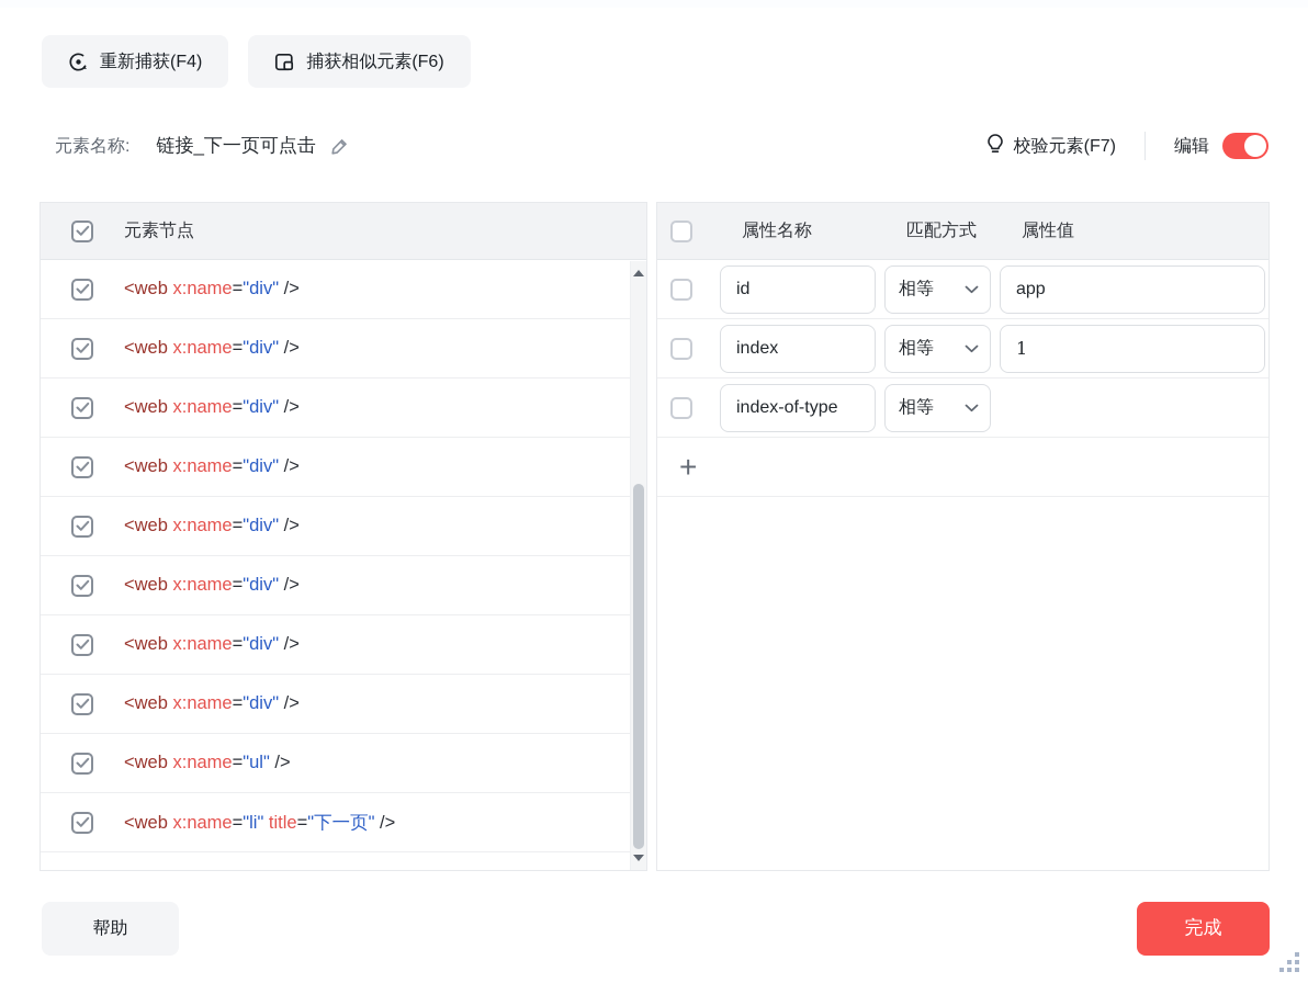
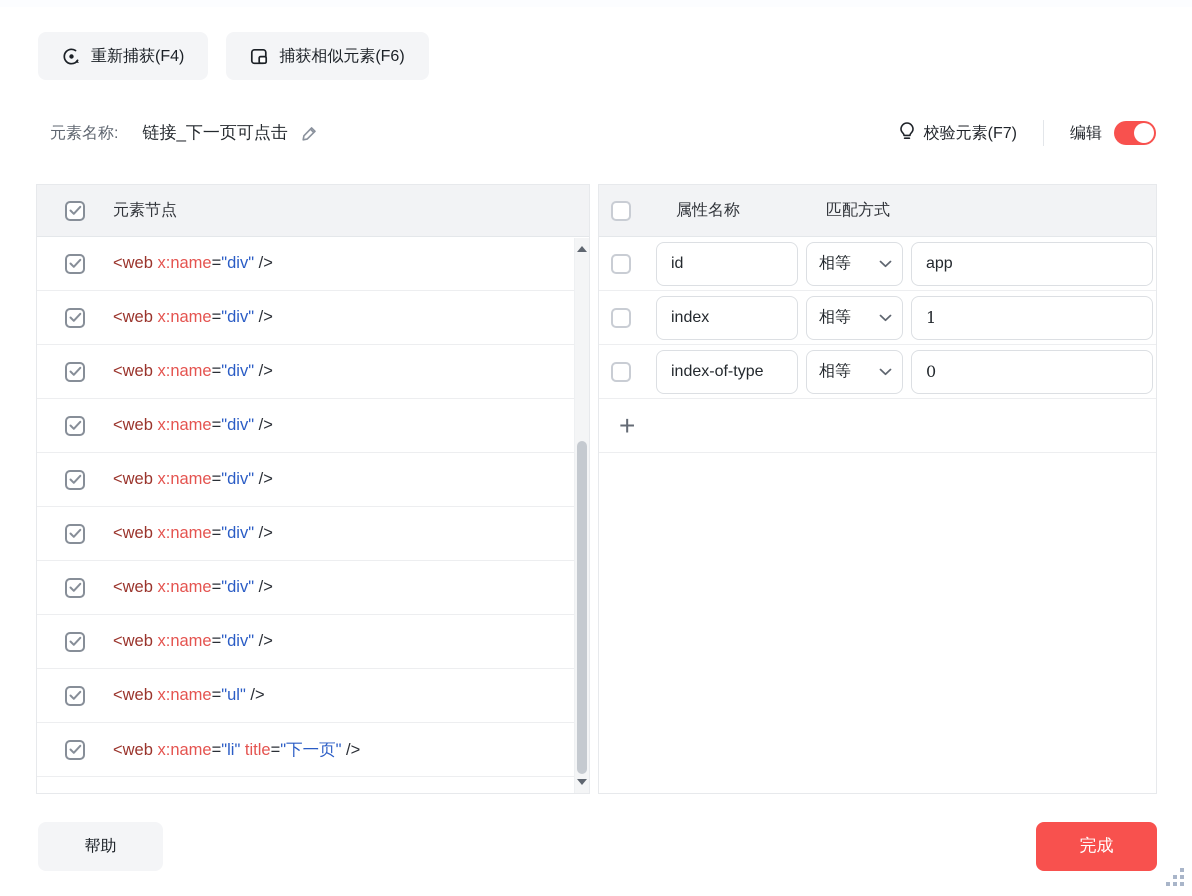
  重新捕获(F4)
  捕获相似元素(F6)
  元素名称:
  链接_下一页可点击
  校验元素(F7)
  编辑
  元素节点
  <web x:name="div" />
  <web x:name="div" />
  <web x:name="div" />
  <web x:name="div" />
  <web x:name="div" />
  <web x:name="div" />
  <web x:name="div" />
  <web x:name="div" />
  <web x:name="ul" />
  <web x:name="li" title="下一页" />
  属性名称
  匹配方式
- 属性值
  id
  相等
  app
  index
  相等
  1
  index-of-type
  相等
+ 0
  +
  帮助
  完成
